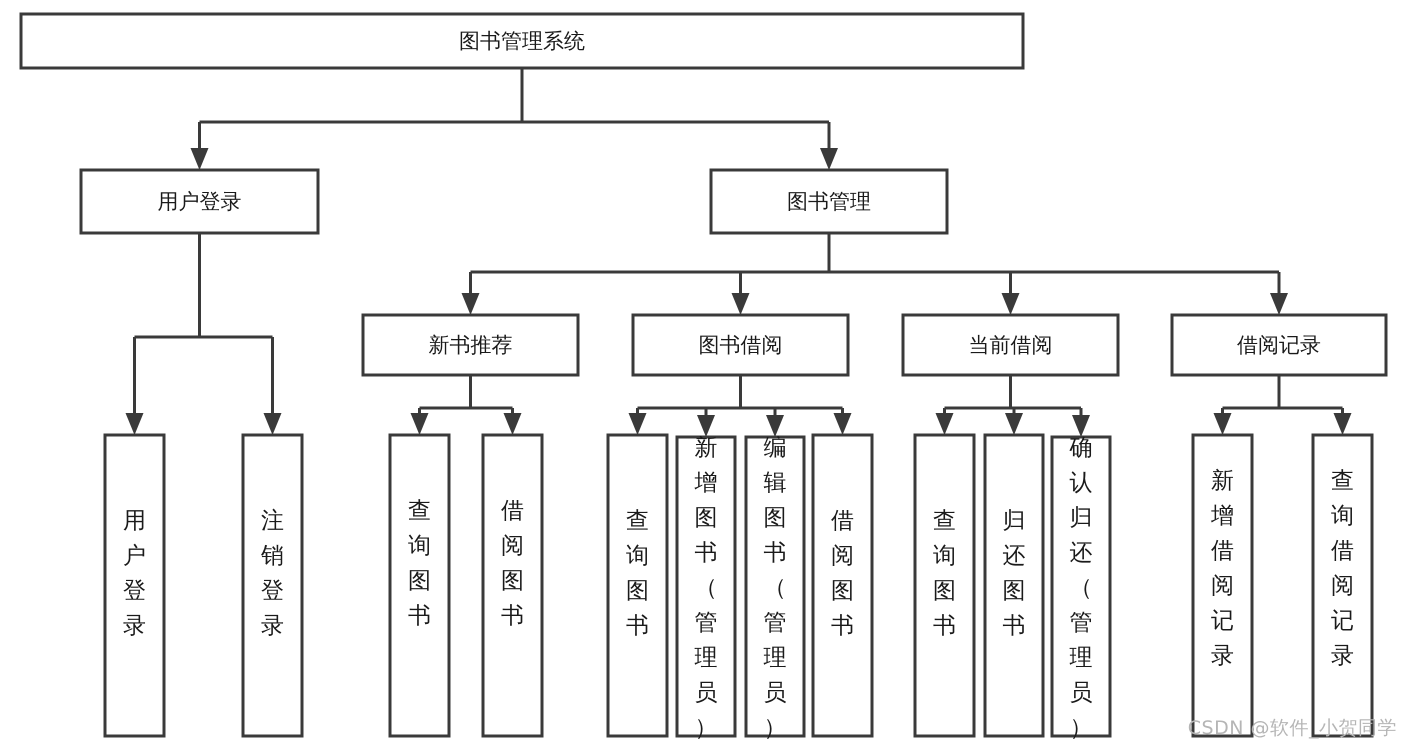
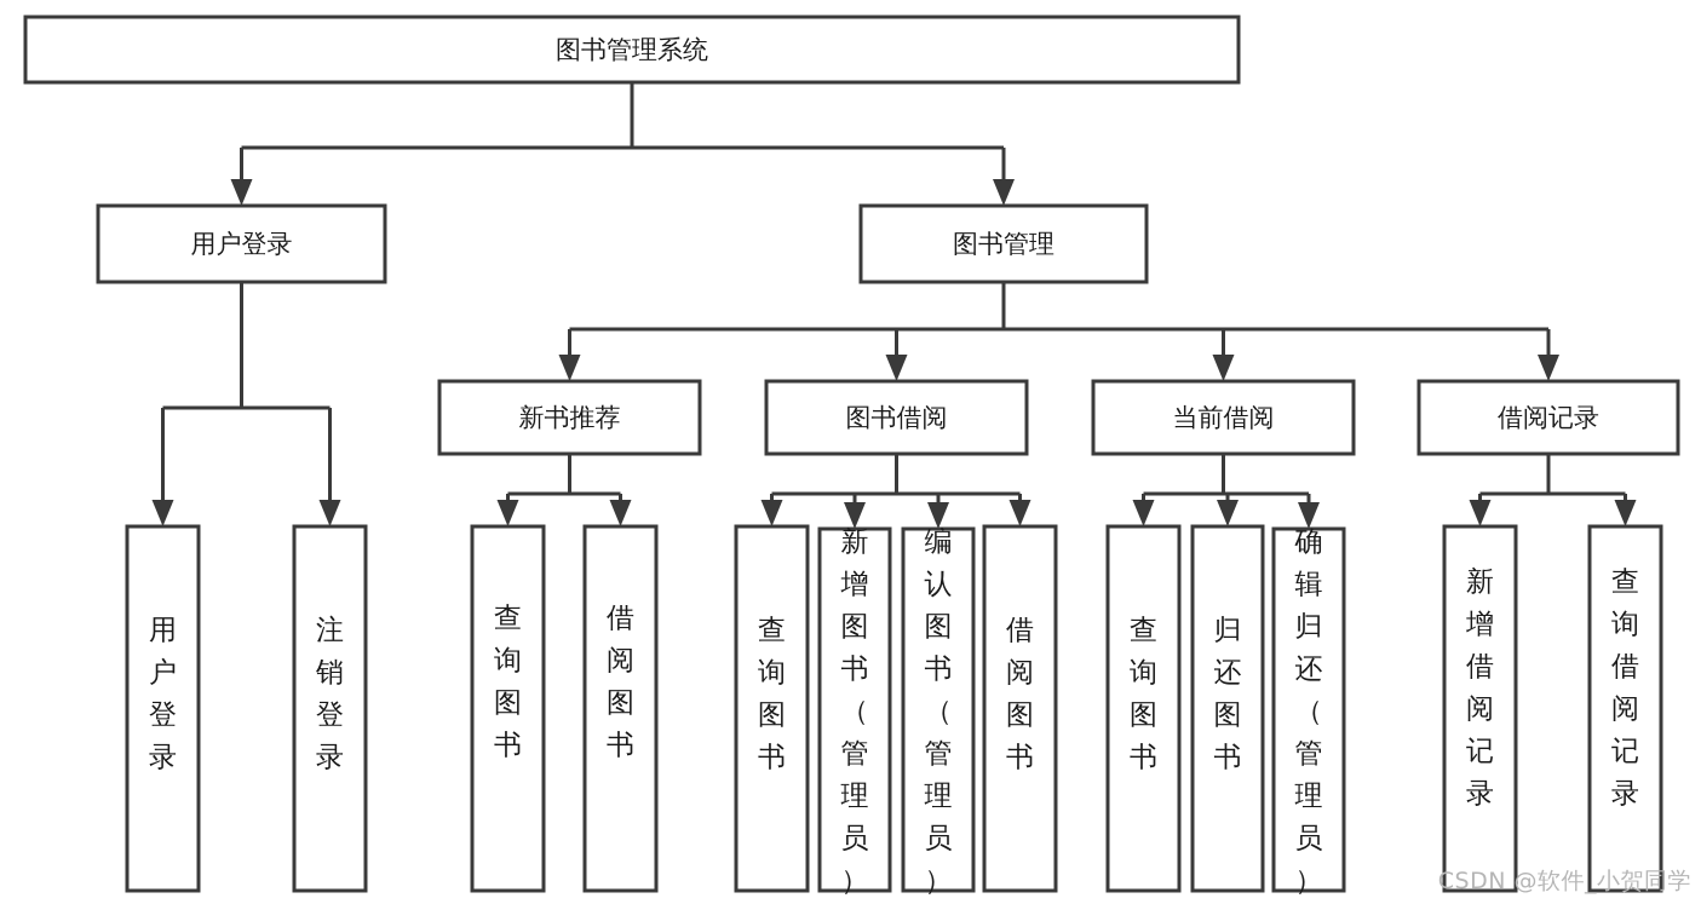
  图书管理系统
  用户登录
  图书管理
  新书推荐
  图书借阅
  当前借阅
  借阅记录
  用户登录
  注销登录
  查询图书
  借阅图书
  查询图书
  新增图书（管理员）
- 编辑图书（管理员）
+ 编认图书（管理员）
  借阅图书
  查询图书
  归还图书
- 确认归还（管理员）
+ 确辑归还（管理员）
  新增借阅记录
  查询借阅记录
  CSDN @软件_小贺同学
